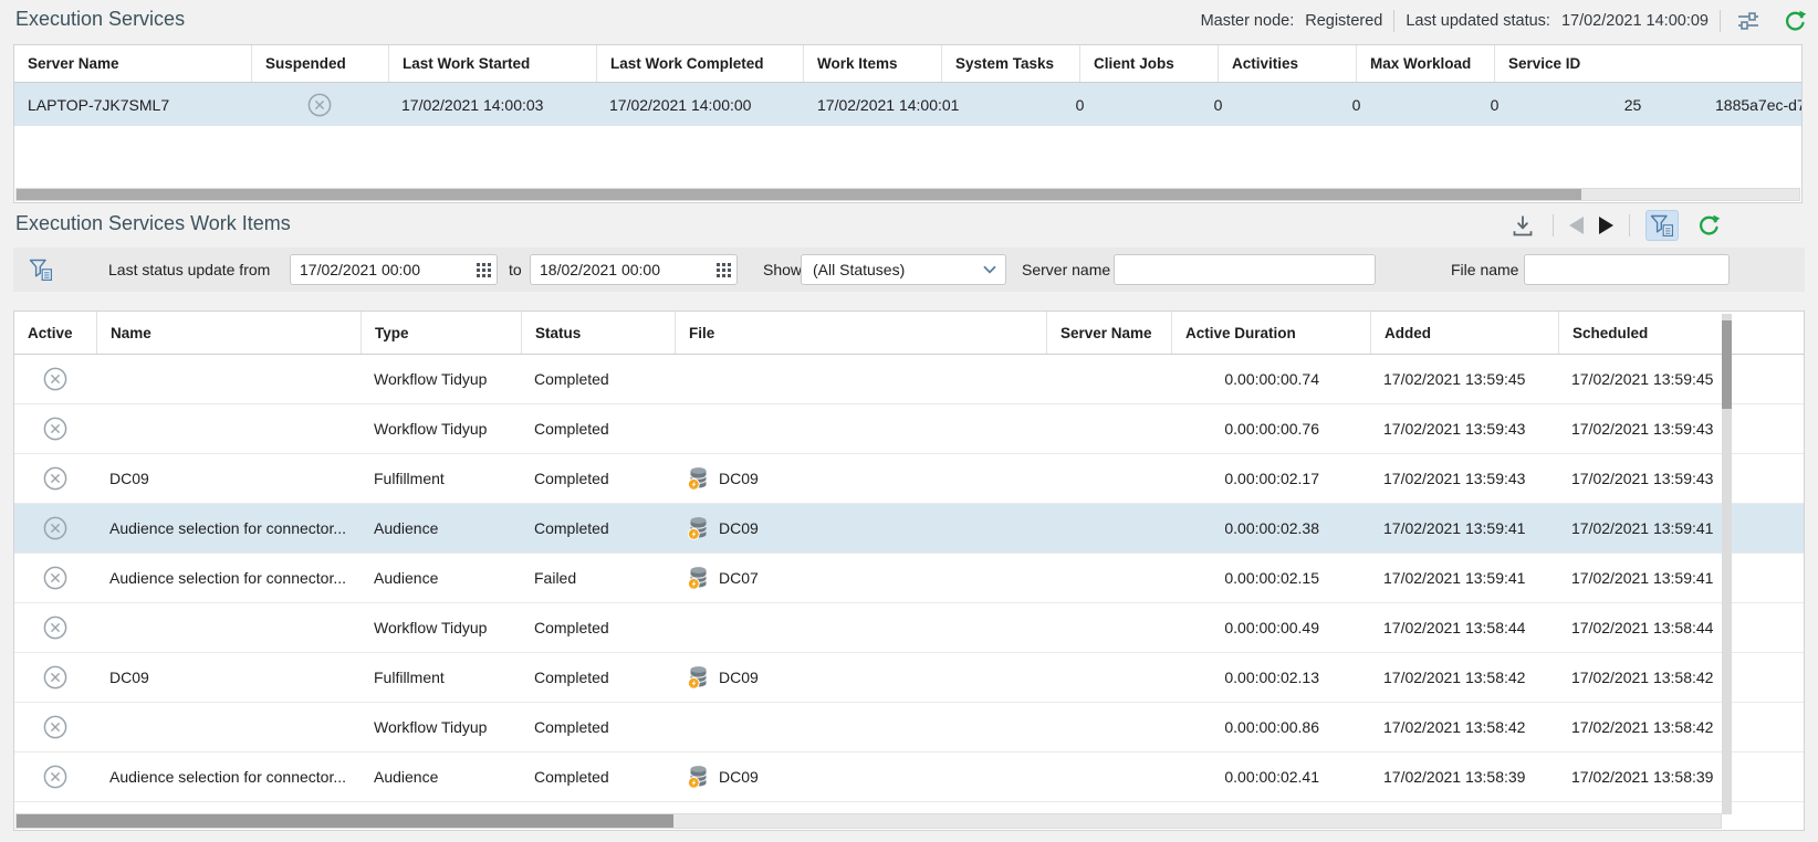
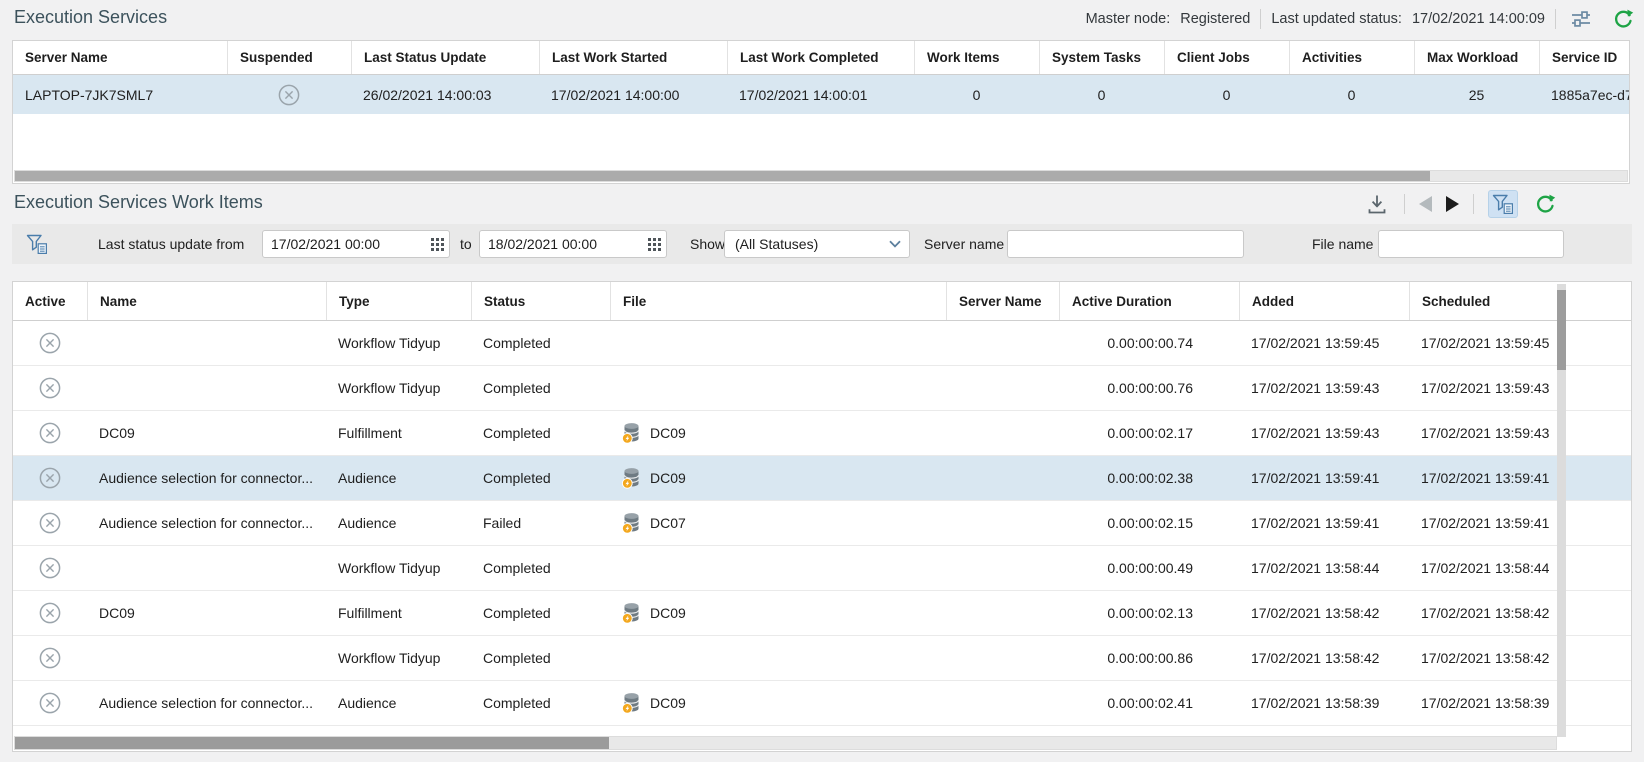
  Execution Services
  Master node:
  Registered
  Last updated status:
  17/02/2021 14:00:09
  Server Name
  Suspended
+ Last Status Update
  Last Work Started
  Last Work Completed
  Work Items
  System Tasks
  Client Jobs
  Activities
  Max Workload
  Service ID
  LAPTOP-7JK7SML7
- 17/02/2021 14:00:03
+ 26/02/2021 14:00:03
  17/02/2021 14:00:00
  17/02/2021 14:00:01
  0
  0
  0
  0
  25
  1885a7ec-d7
  Execution Services Work Items
  Last status update from
  17/02/2021 00:00
  to
  18/02/2021 00:00
  Show
  (All Statuses)
  Server name
  File name
  Active
  Name
  Type
  Status
  File
  Server Name
  Active Duration
  Added
  Scheduled
  Workflow Tidyup
  Completed
  0.00:00:00.74
  17/02/2021 13:59:45
  17/02/2021 13:59:45
  Workflow Tidyup
  Completed
  0.00:00:00.76
  17/02/2021 13:59:43
  17/02/2021 13:59:43
  DC09
  Fulfillment
  Completed
  DC09
  0.00:00:02.17
  17/02/2021 13:59:43
  17/02/2021 13:59:43
  Audience selection for connector...
  Audience
  Completed
  DC09
  0.00:00:02.38
  17/02/2021 13:59:41
  17/02/2021 13:59:41
  Audience selection for connector...
  Audience
  Failed
  DC07
  0.00:00:02.15
  17/02/2021 13:59:41
  17/02/2021 13:59:41
  Workflow Tidyup
  Completed
  0.00:00:00.49
  17/02/2021 13:58:44
  17/02/2021 13:58:44
  DC09
  Fulfillment
  Completed
  DC09
  0.00:00:02.13
  17/02/2021 13:58:42
  17/02/2021 13:58:42
  Workflow Tidyup
  Completed
  0.00:00:00.86
  17/02/2021 13:58:42
  17/02/2021 13:58:42
  Audience selection for connector...
  Audience
  Completed
  DC09
  0.00:00:02.41
  17/02/2021 13:58:39
  17/02/2021 13:58:39
